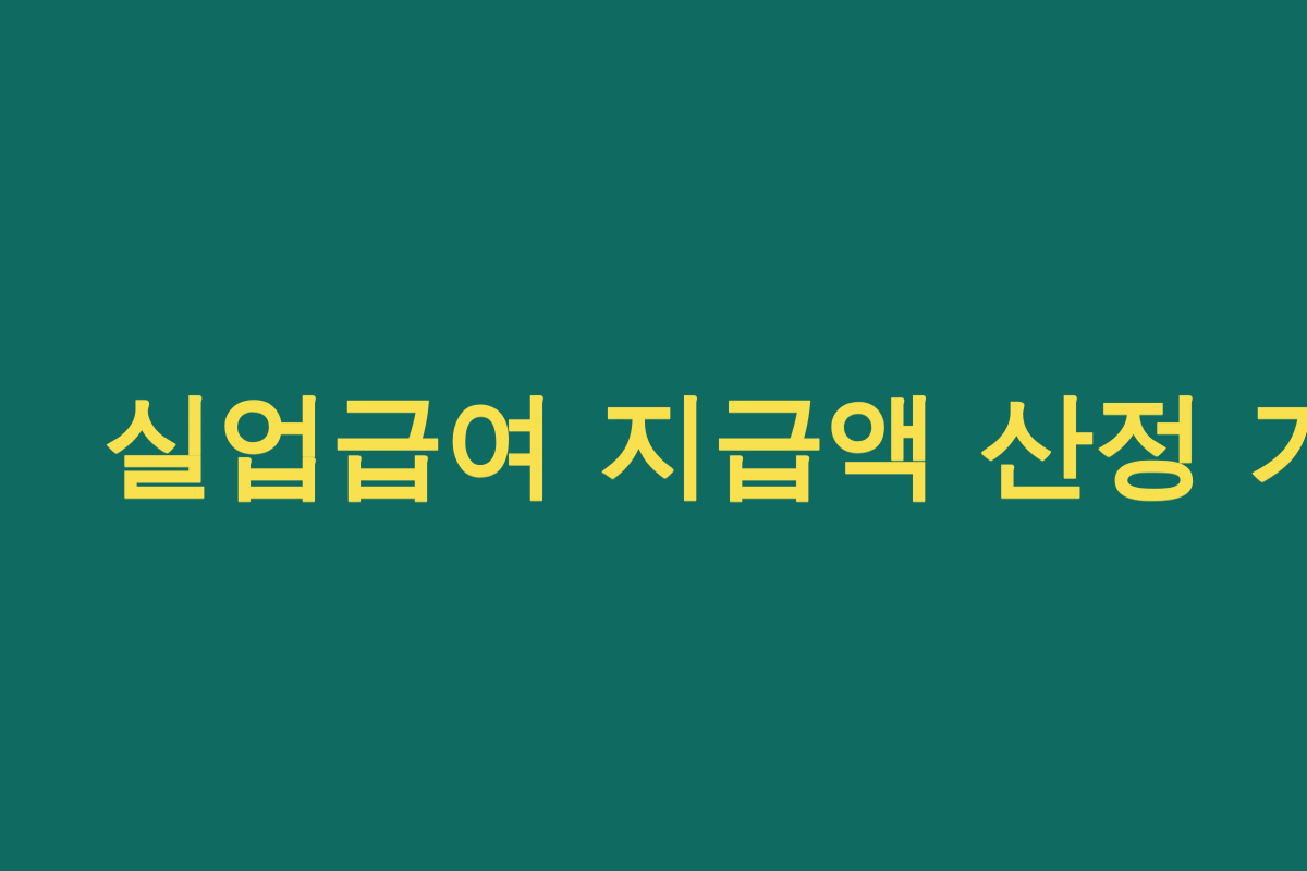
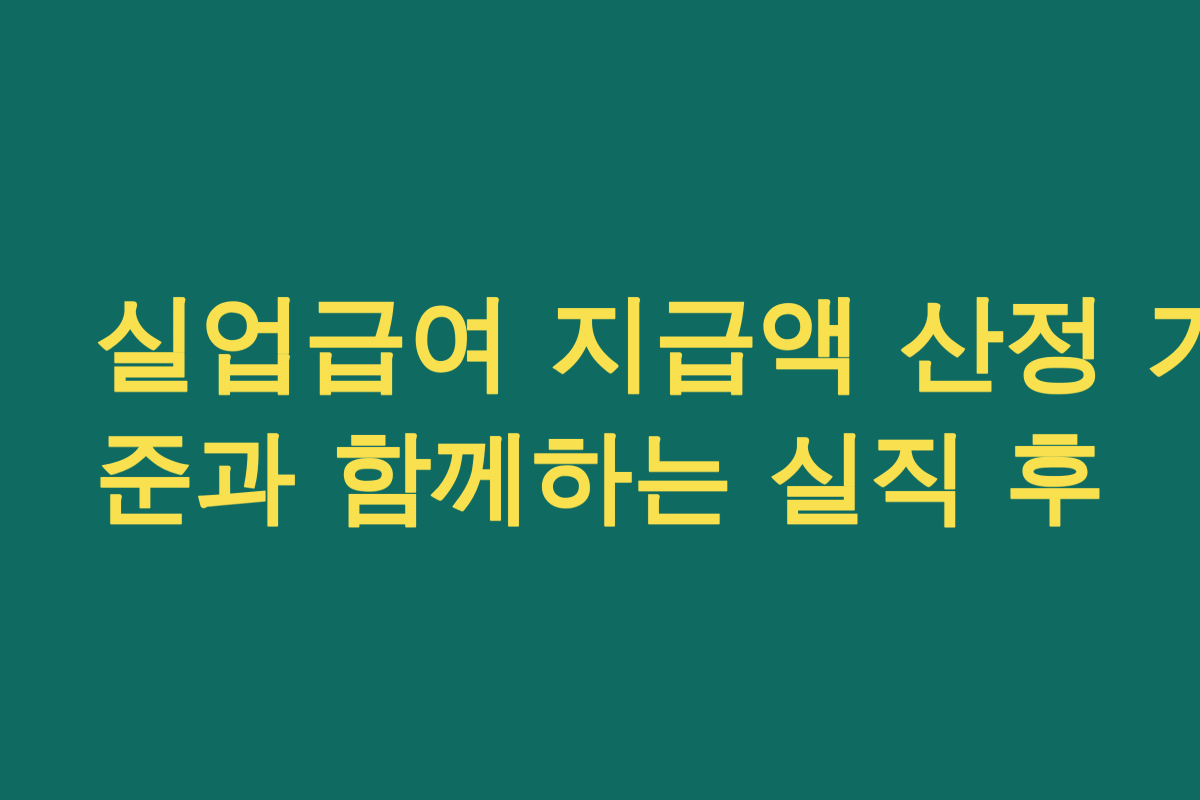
  실업급여 지급액 산정 기
+ 준과 함께하는 실직 후
